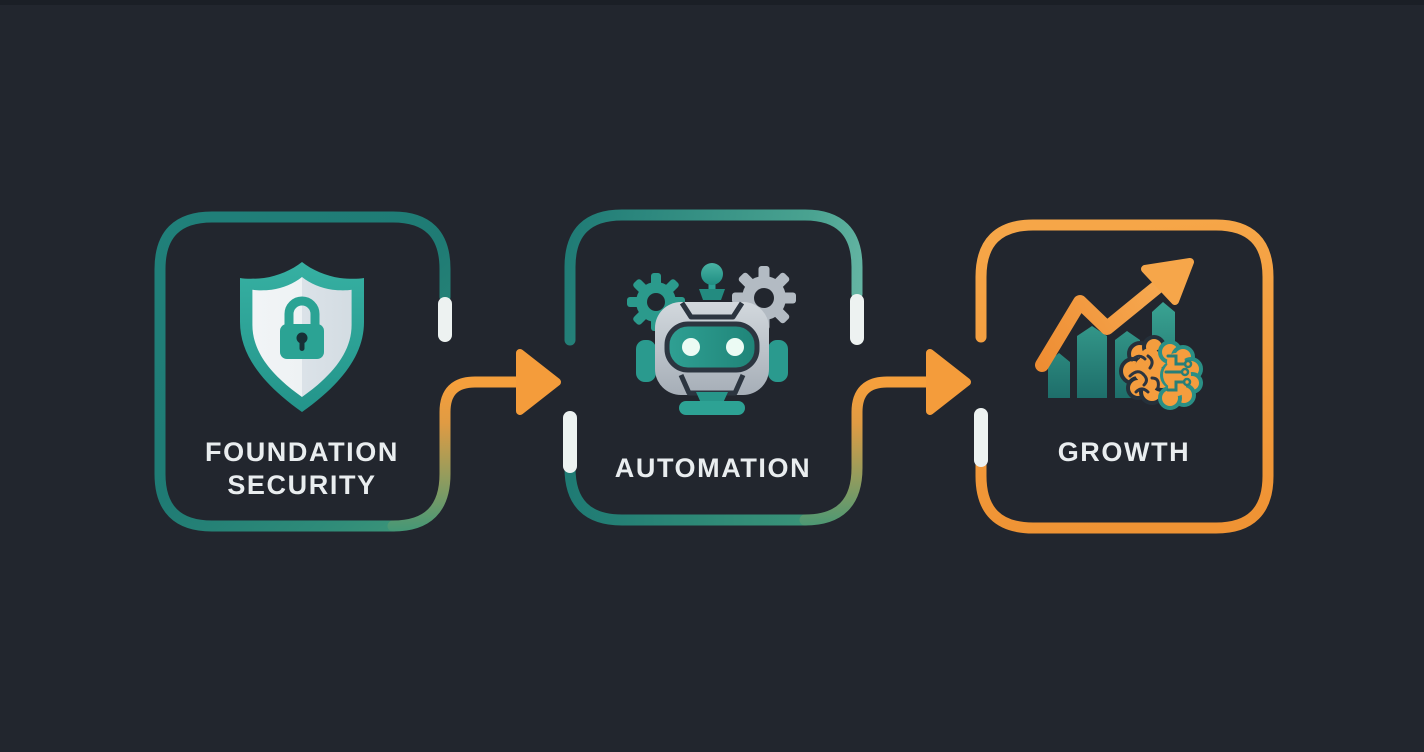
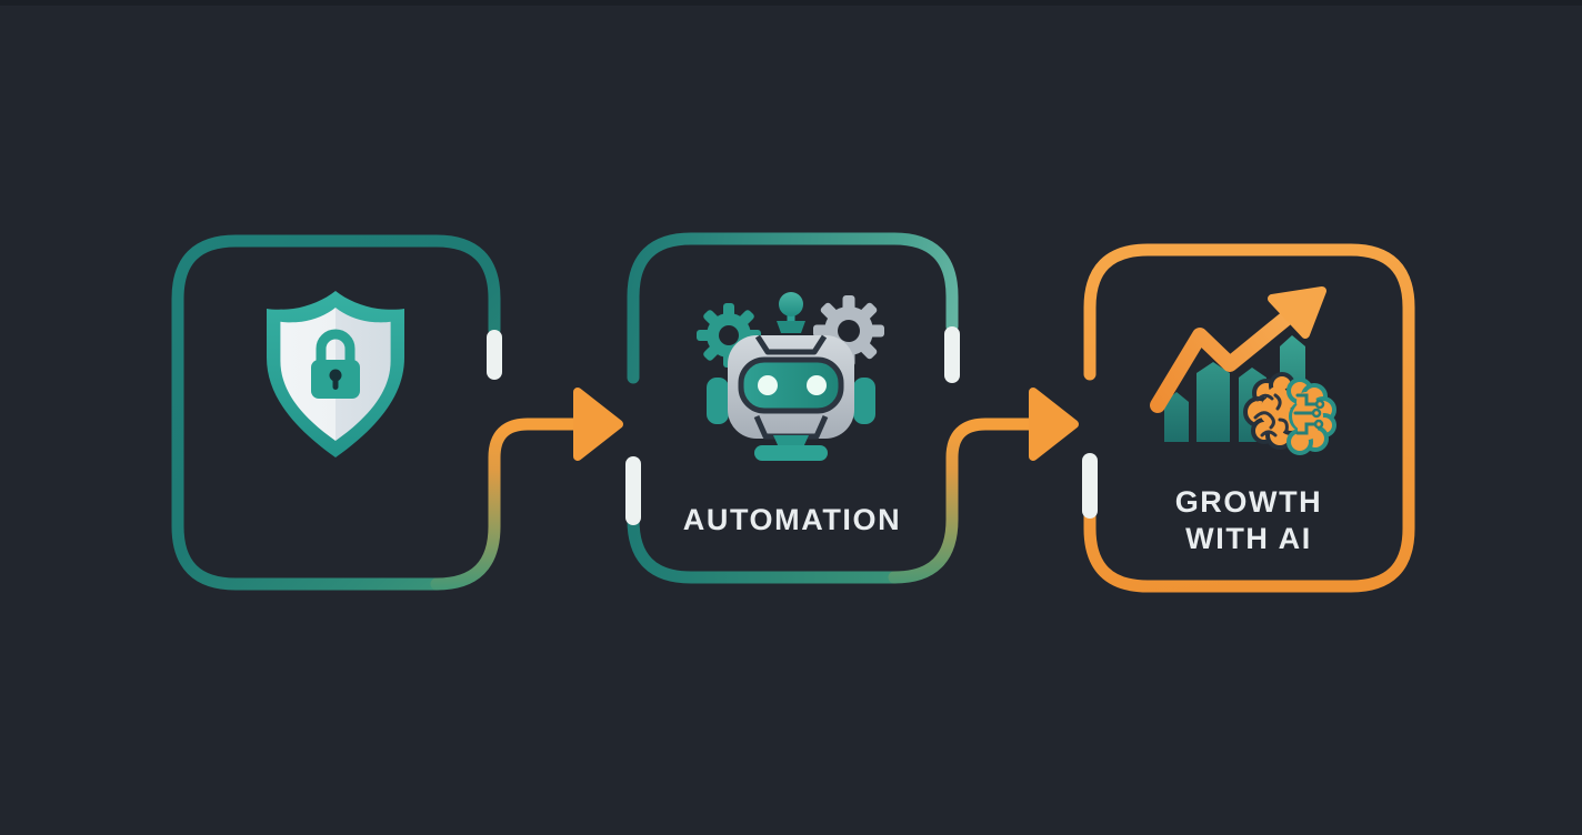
- FOUNDATION
- SECURITY
  AUTOMATION
  GROWTH
+ WITH AI
